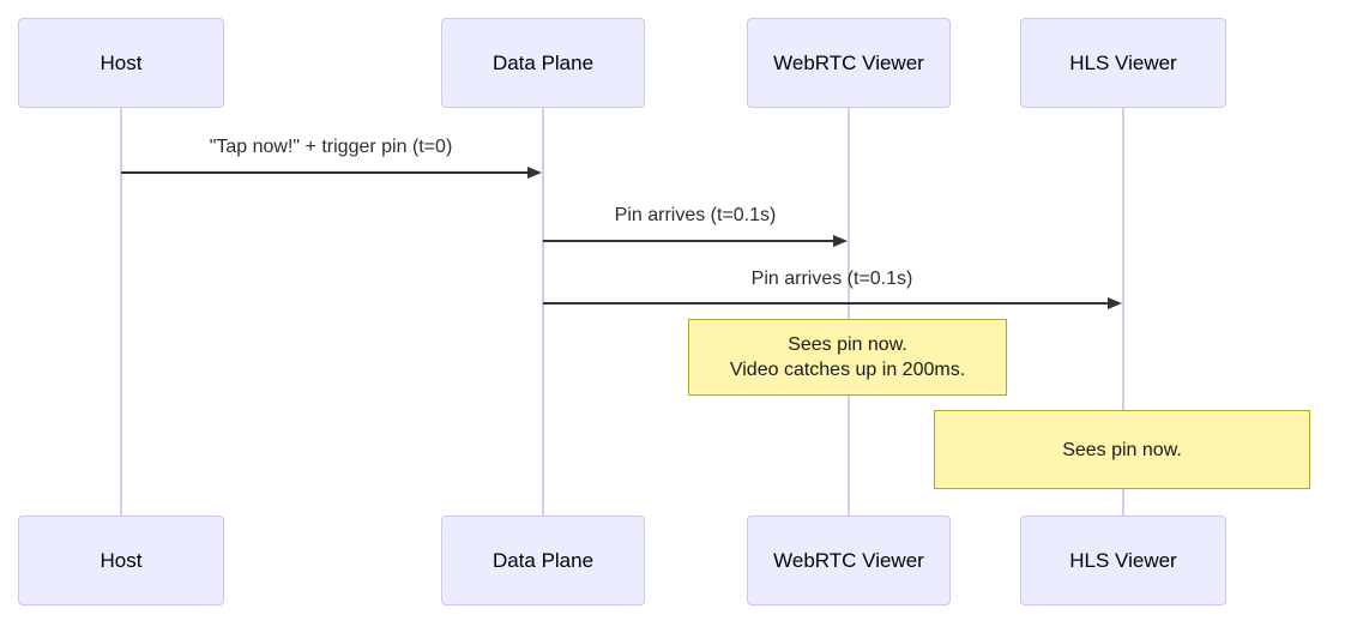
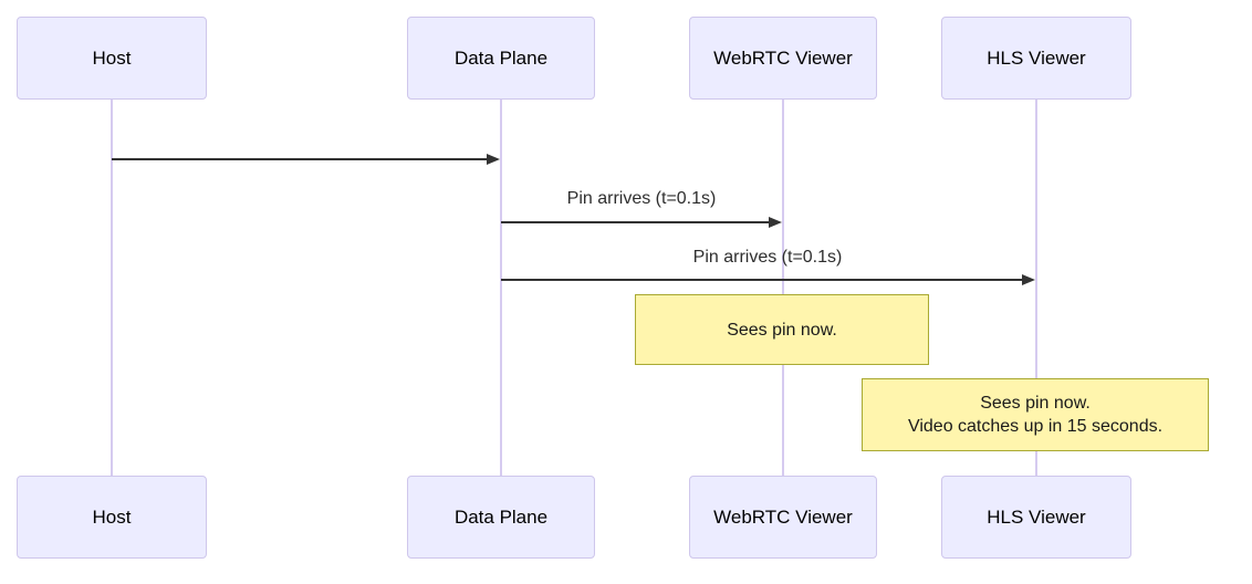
  Host
  Data Plane
  WebRTC Viewer
  HLS Viewer
- "Tap now!" + trigger pin (t=0)
  Pin arrives (t=0.1s)
  Pin arrives (t=0.1s)
  Sees pin now.
- Video catches up in 200ms.
  Sees pin now.
+ Video catches up in 15 seconds.
  Host
  Data Plane
  WebRTC Viewer
  HLS Viewer
